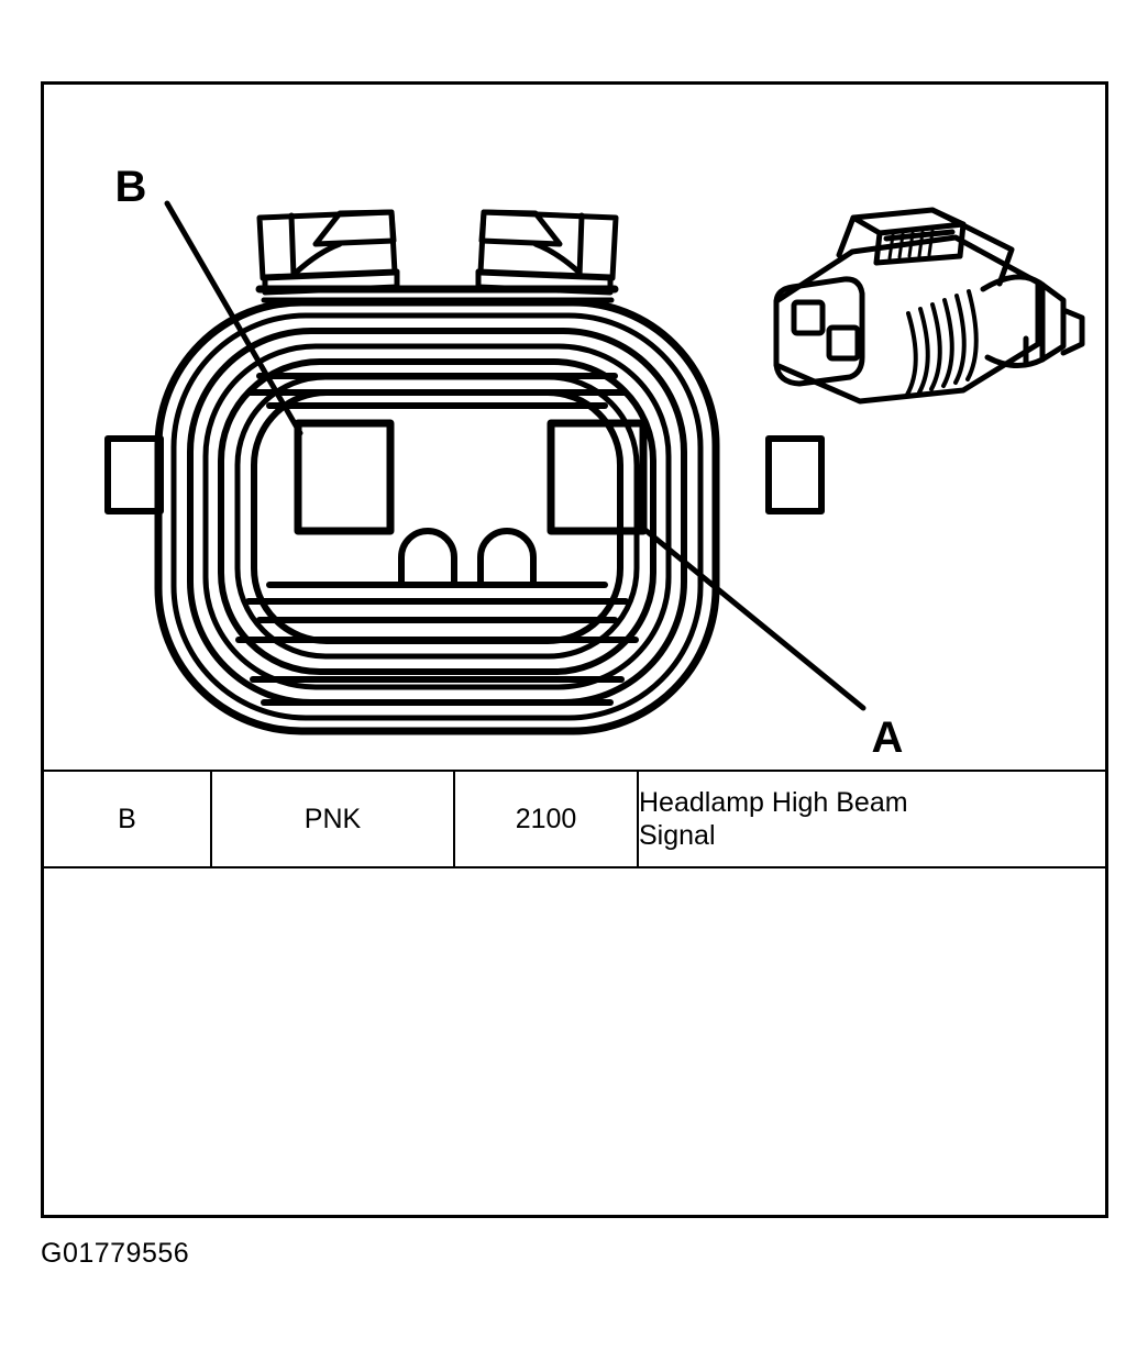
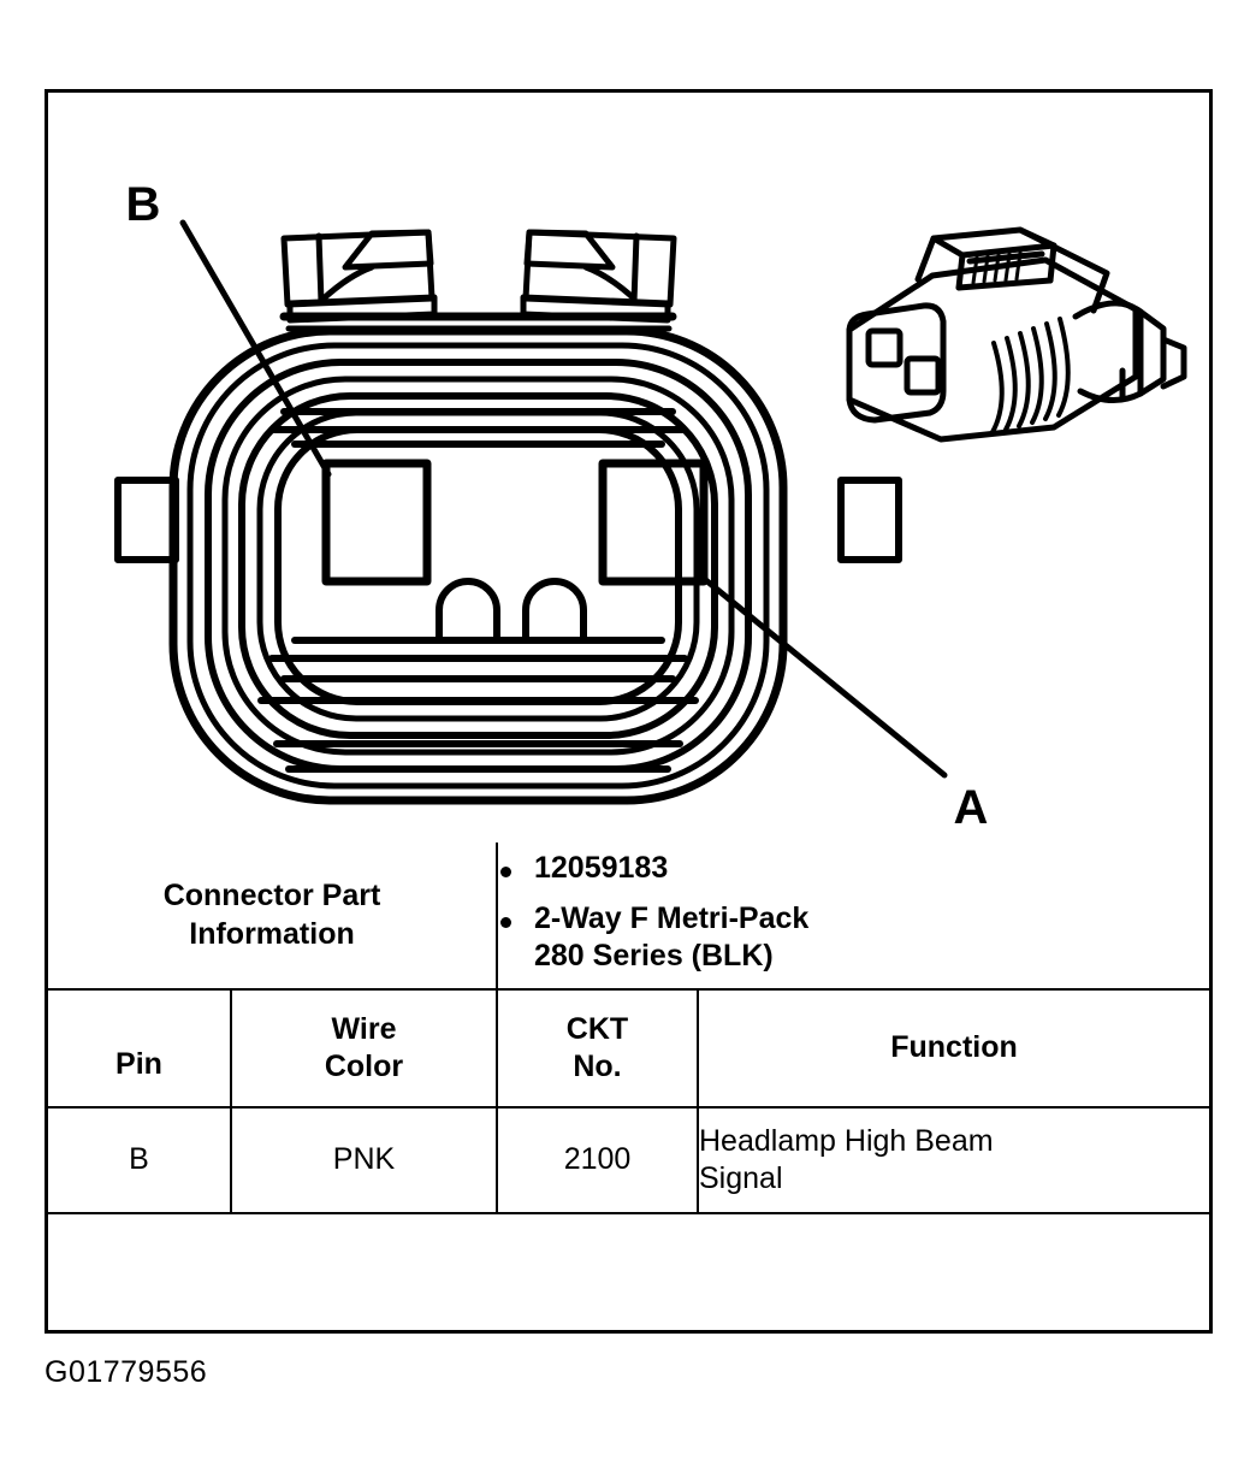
  B
  A
+ Connector Part Information	12059183 2-Way F Metri-Pack 280 Series (BLK)
+ Pin	Wire Color	CKT No.	Function
  B	PNK	2100	Headlamp High Beam Signal
  G01779556
